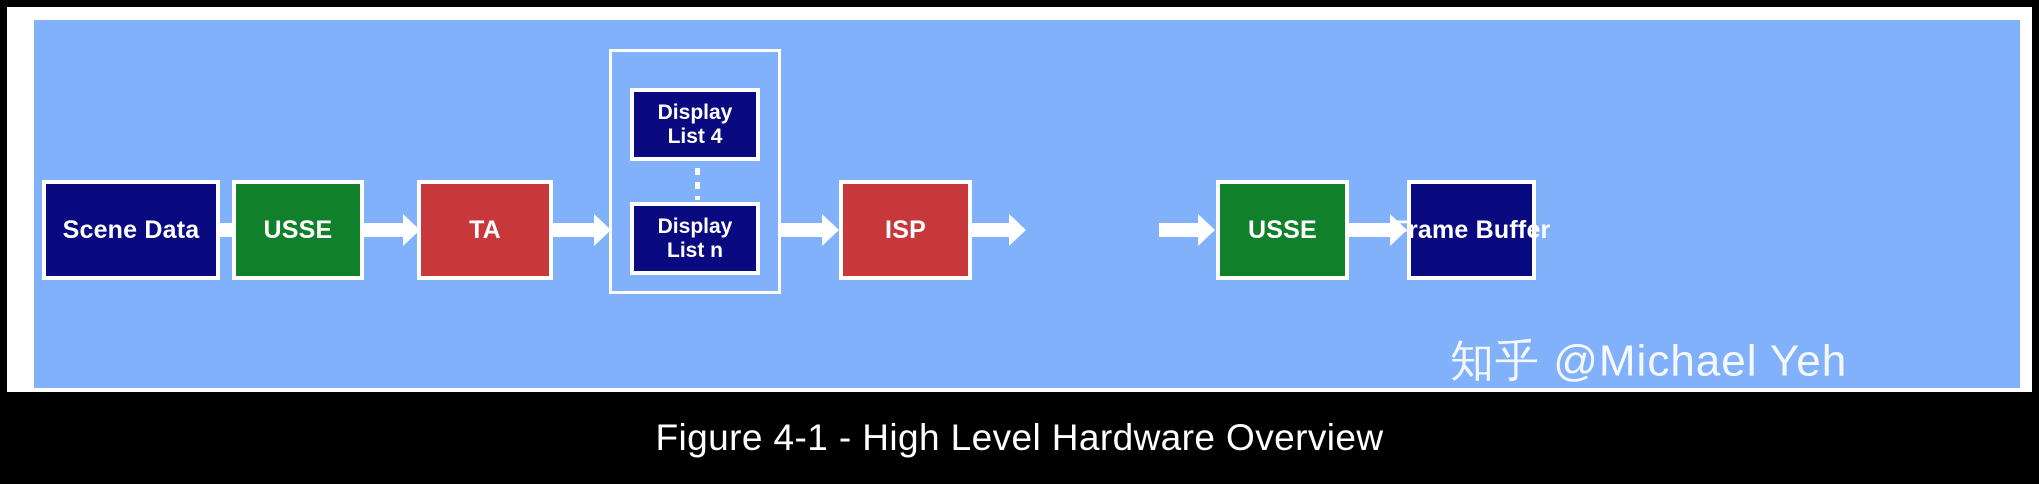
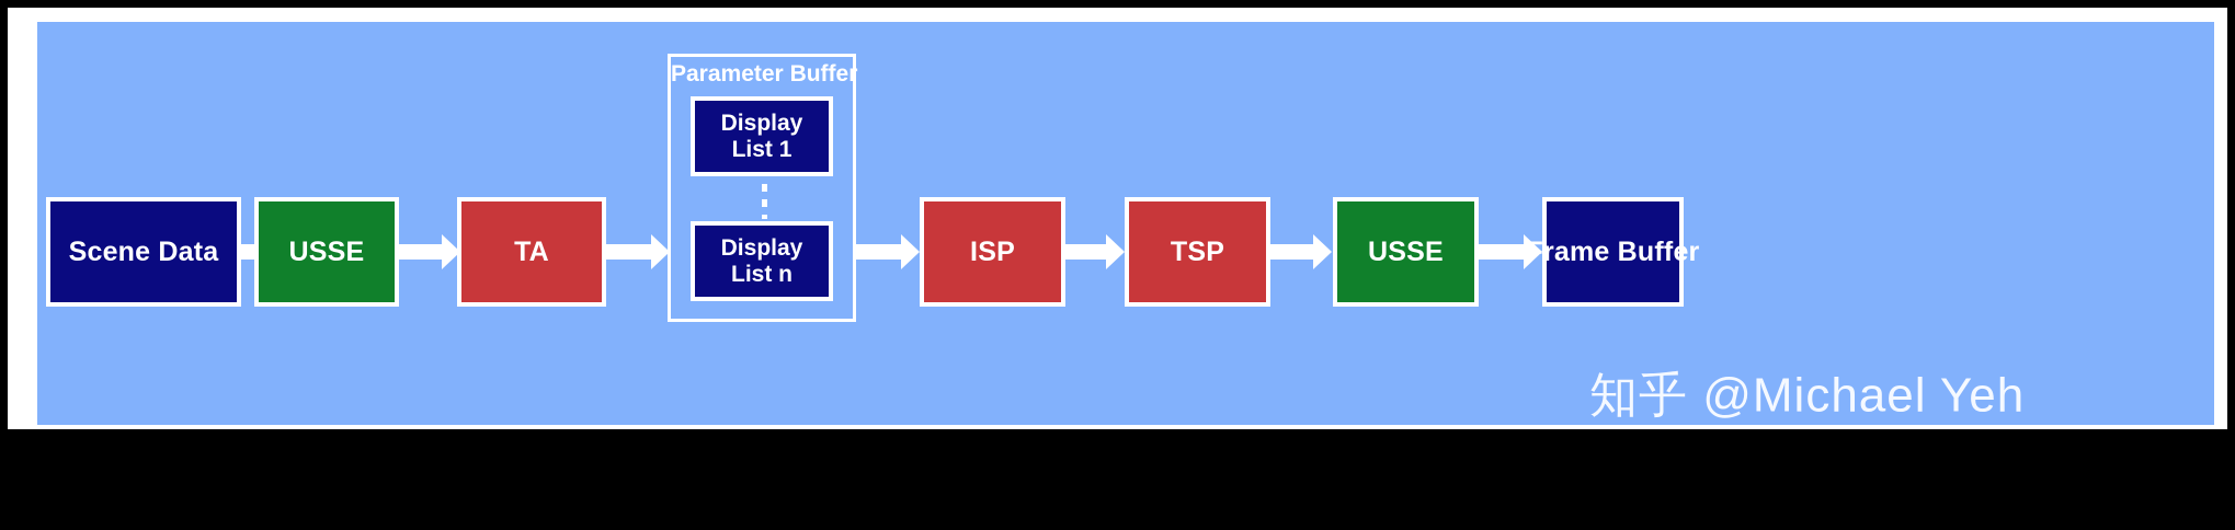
  Scene Data
  USSE
  TA
+ Parameter Buffer
  Display
- List 4
+ List 1
  Display
  List n
  ISP
+ TSP
  USSE
  Frame Buffer
- Figure 4-1 - High Level Hardware Overview
  知乎 @Michael Yeh
